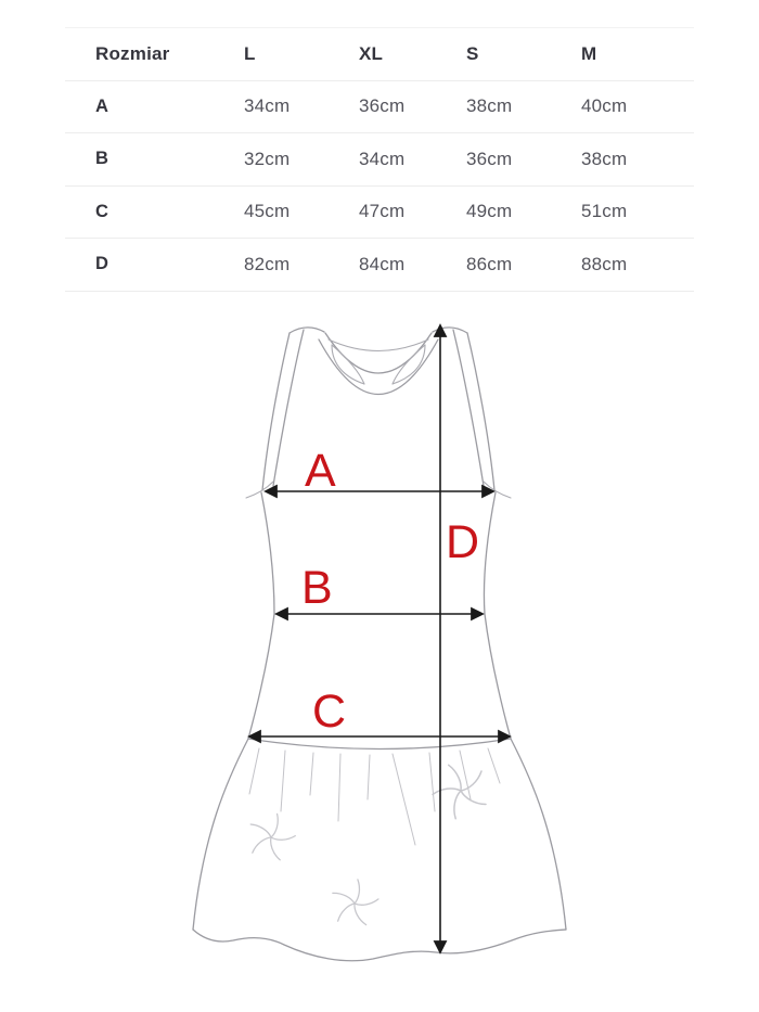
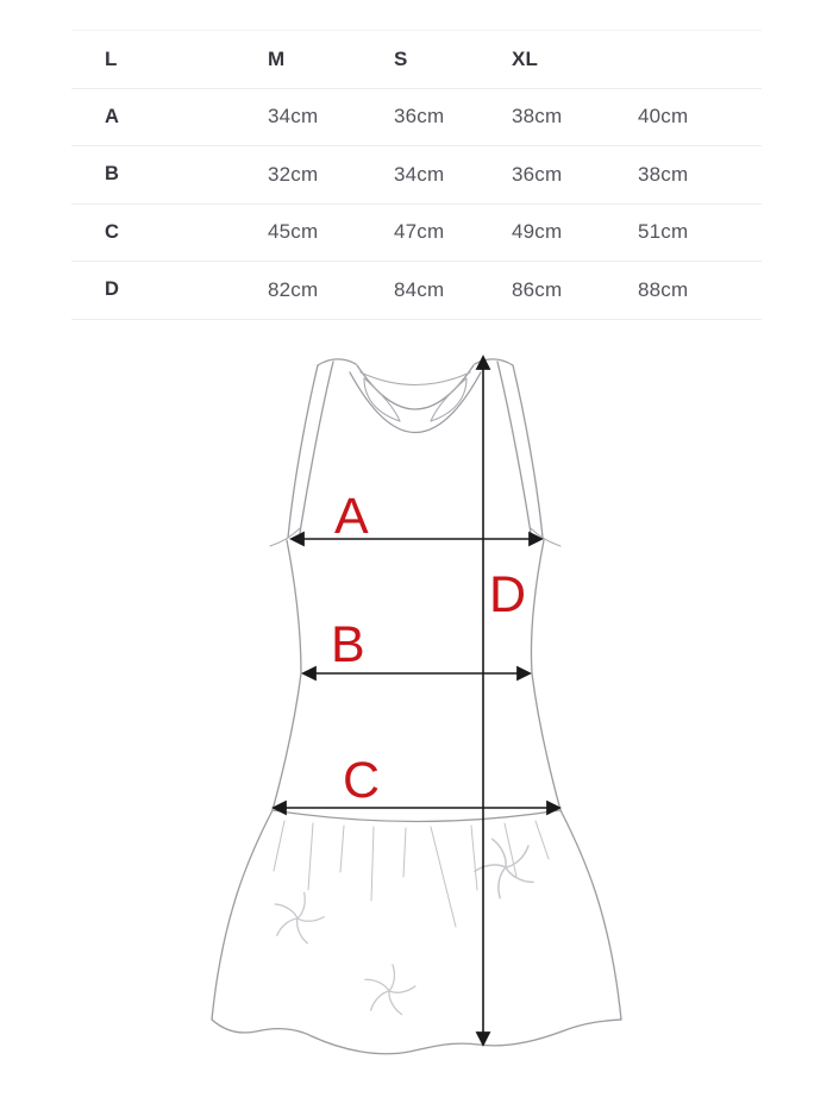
- Rozmiar
  L
- XL
+ M
  S
- M
+ XL
  A
  34cm
  36cm
  38cm
  40cm
  B
  32cm
  34cm
  36cm
  38cm
  C
  45cm
  47cm
  49cm
  51cm
  D
  82cm
  84cm
  86cm
  88cm
  A
  B
  C
  D
